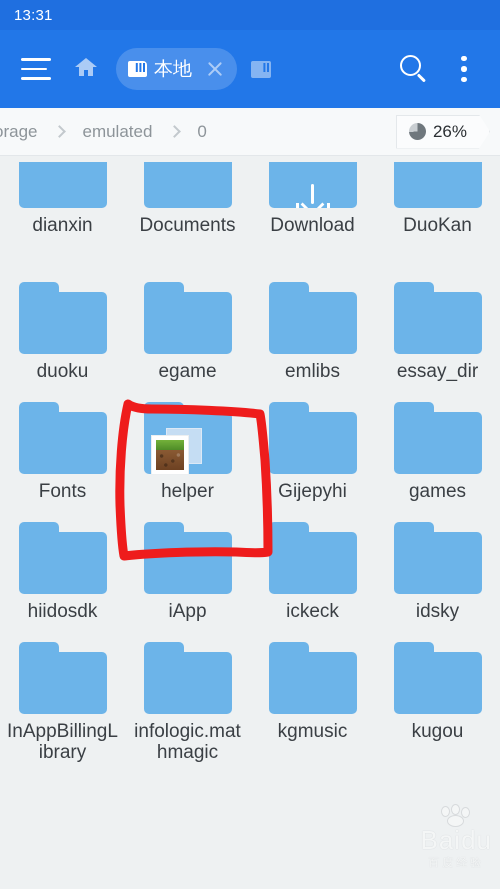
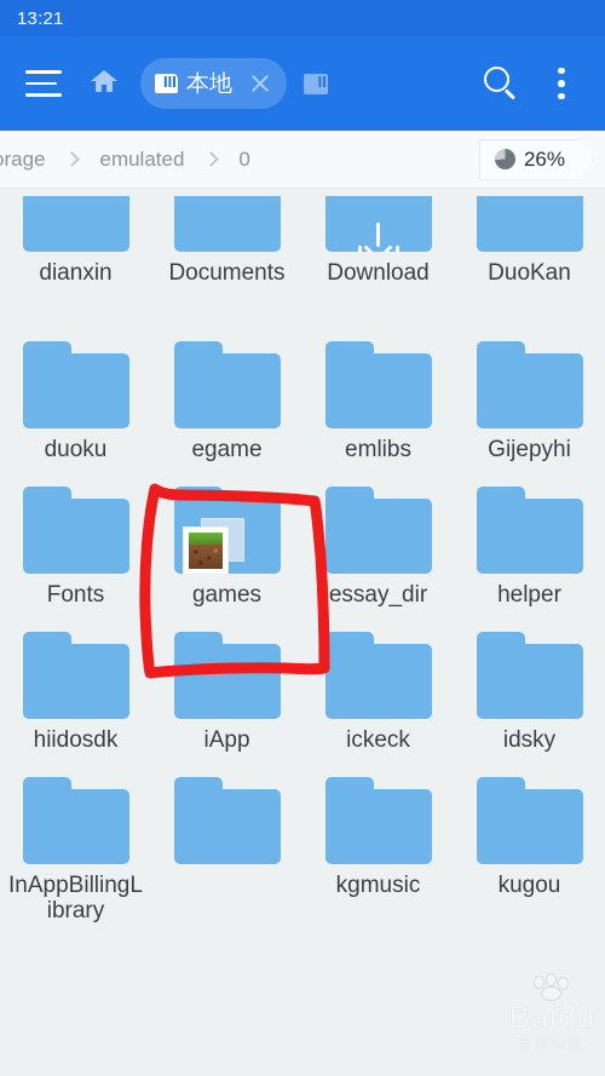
- 13:31
+ 13:21
  本地
  rage
  emulated
  0
  26%
  dianxin
  Documents
  Download
  DuoKan
  duoku
  egame
  emlibs
- essay_dir
+ Gijepyhi
  Fonts
- helper
+ games
- Gijepyhi
+ essay_dir
- games
+ helper
  hiidosdk
  iApp
  ickeck
  idsky
  InAppBillingLibrary
- infologic.mathmagic
  kgmusic
  kugou
  Baidu
